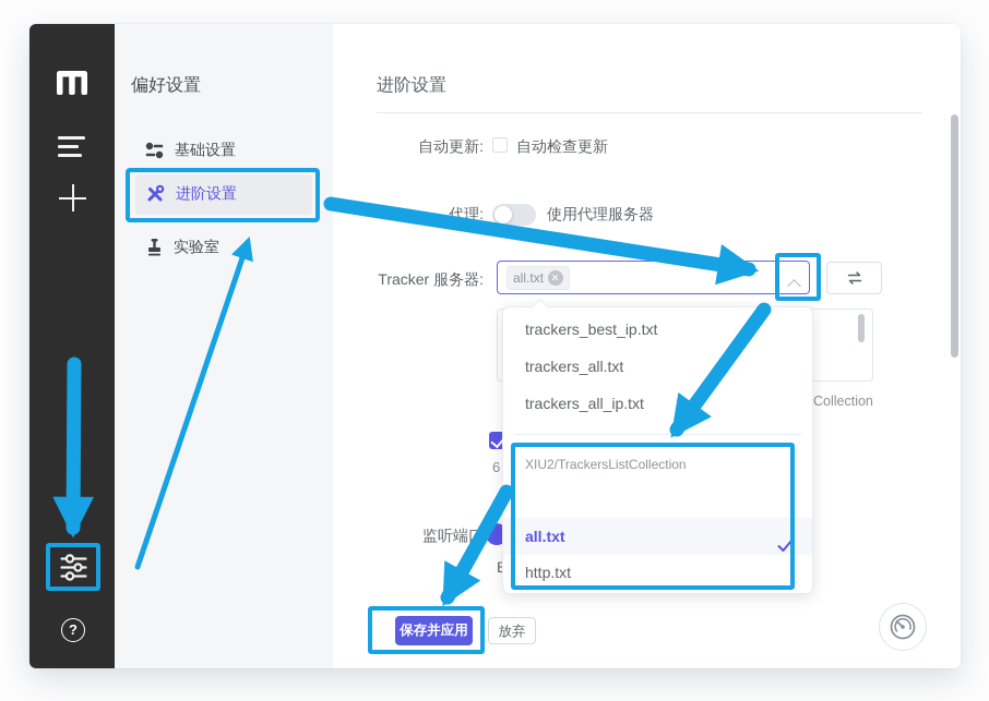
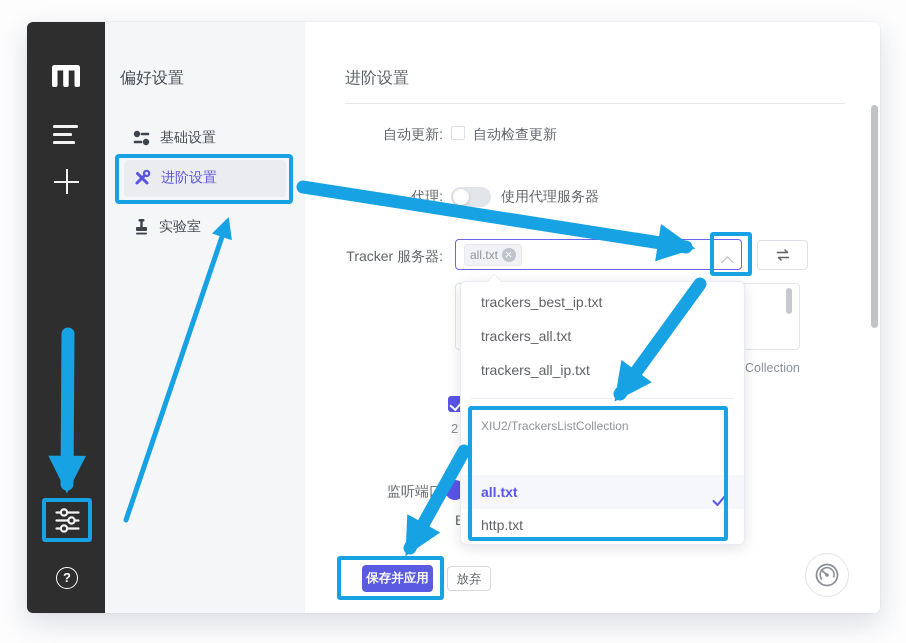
  偏好设置
  基础设置
  进阶设置
  实验室
  进阶设置
  自动更新:
  自动检查更新
  代理:
  使用代理服务器
  Tracker 服务器:
  all.txt
  Collection
- 6
+ 2
  监听端
  trackers_best_ip.txt
  trackers_all.txt
  trackers_all_ip.txt
  XIU2/TrackersListCollection
  all.txt
  http.txt
  保存并应用
  放弃
